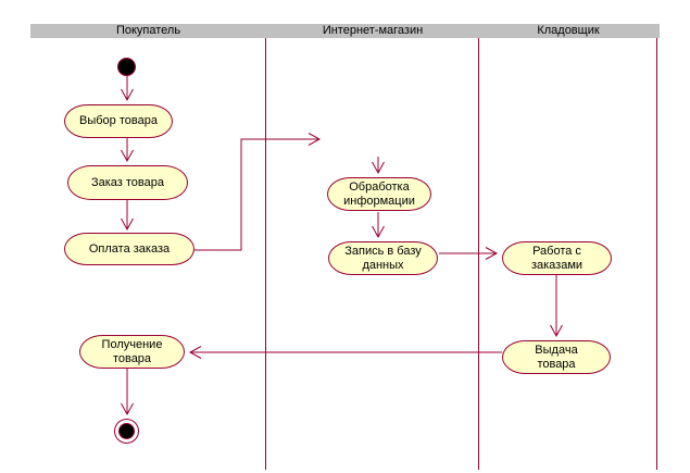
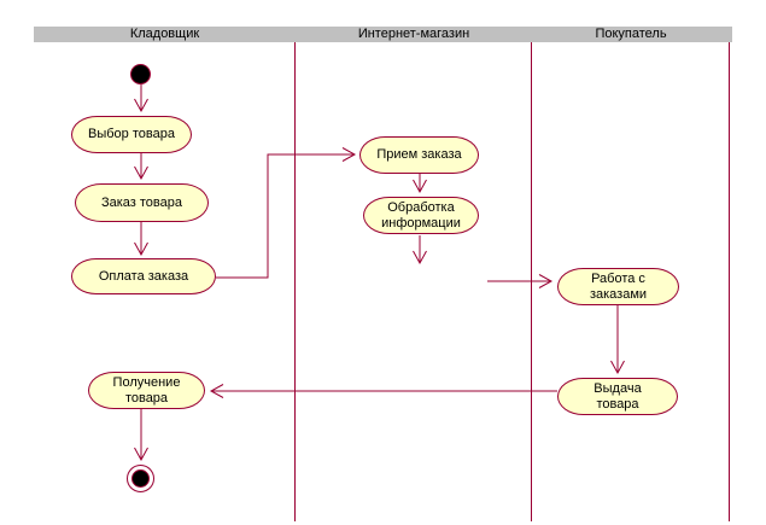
- Покупатель
+ Кладовщик
  Интернет-магазин
- Кладовщик
+ Покупатель
  Выбор товара
  Заказ товара
  Оплата заказа
  Получение
  товара
+ Прием заказа
  Обработка
  информации
- Запись в базу
- данных
  Работа с
  заказами
  Выдача
  товара
